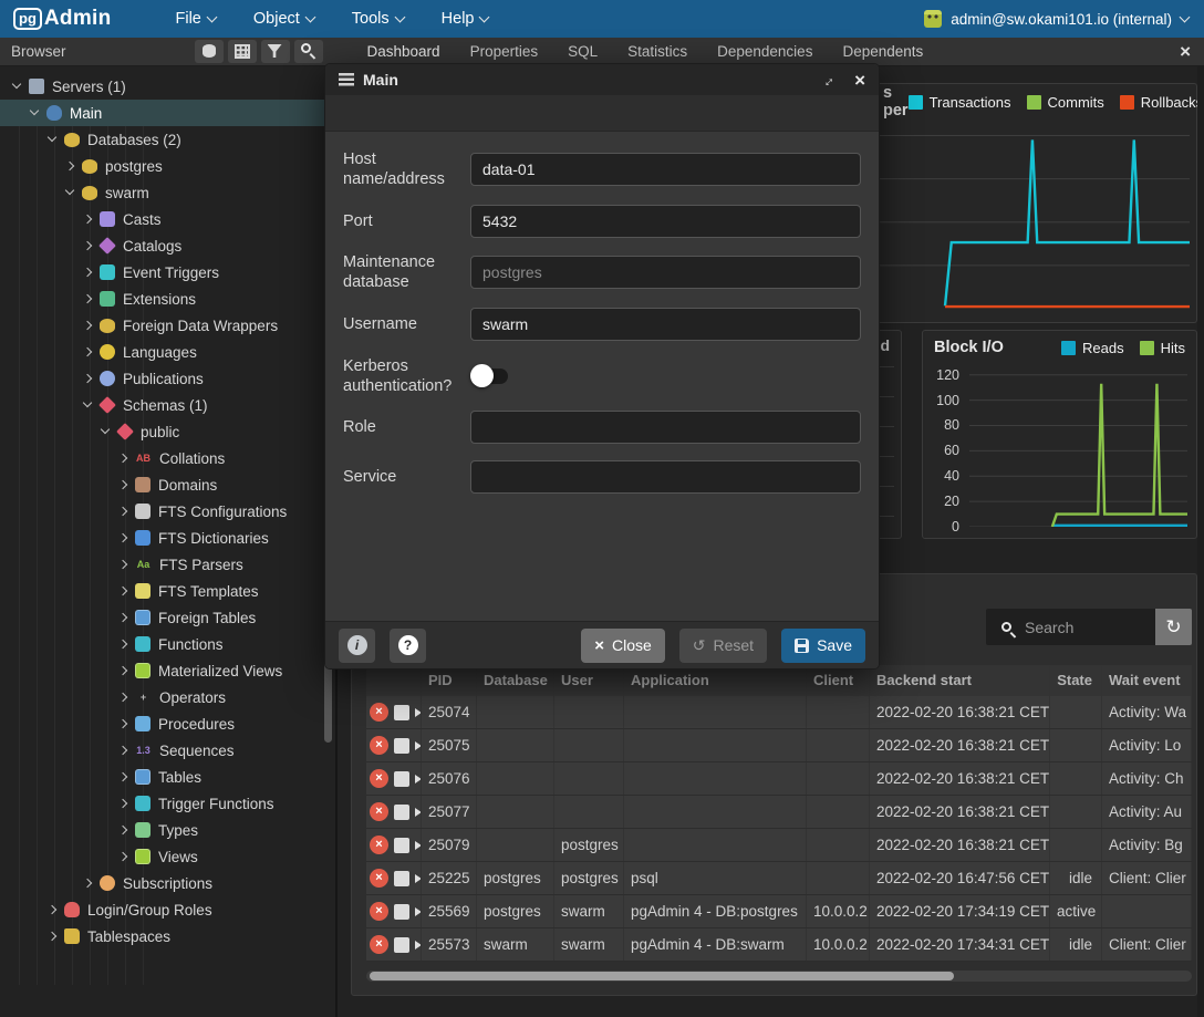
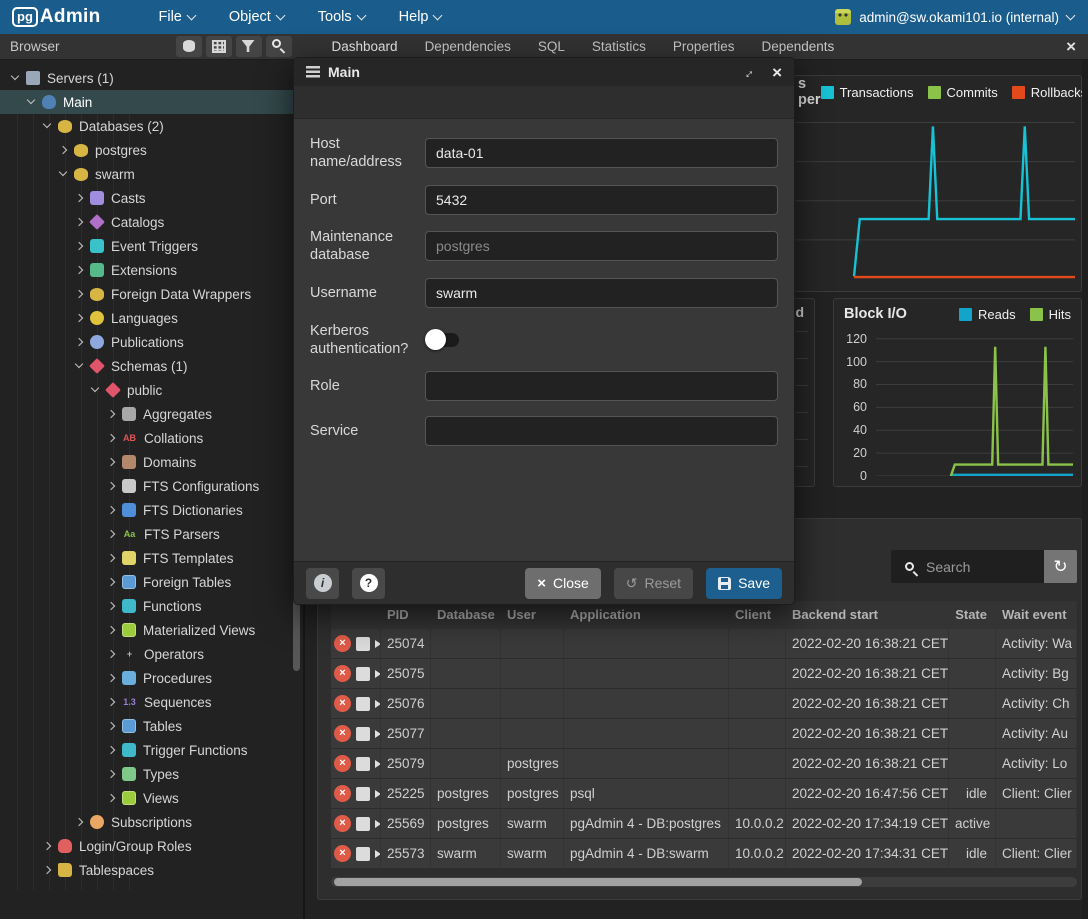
  pg
  Admin
  File
  Object
  Tools
  Help
  admin@sw.okami101.io (internal)
  Browser
  Dashboard
- Properties
+ Dependencies
  SQL
  Statistics
- Dependencies
+ Properties
  Dependents
  ×
  Servers (1)
  Main
  Databases (2)
  postgres
  swarm
  Casts
  Catalogs
  Event Triggers
  Extensions
  Foreign Data Wrappers
  Languages
  Publications
  Schemas (1)
  public
+ Aggregates
  AB
  Collations
  Domains
  FTS Configurations
  FTS Dictionaries
  Aa
  FTS Parsers
  FTS Templates
  Foreign Tables
  Functions
  Materialized Views
  +
  Operators
  Procedures
  1.3
  Sequences
  Tables
  Trigger Functions
  Types
  Views
  Subscriptions
  Login/Group Roles
  Tablespaces
  s per
  Transactions
  Commits
  Rollback
  Block I/O
  Reads
  Hits
  120
  100
  80
  60
  40
  20
  0
  Search
  ↻
  PID
  Database
  User
  Application
  Client
  Backend start
  State
  Wait event
  ×
  25074
  2022-02-20 16:38:21 CET
  Activity: Wa
  ×
  25075
  2022-02-20 16:38:21 CET
- Activity: Lo
+ Activity: Bg
  ×
  25076
  2022-02-20 16:38:21 CET
  Activity: Ch
  ×
  25077
  2022-02-20 16:38:21 CET
  Activity: Au
  ×
  25079
  postgres
  2022-02-20 16:38:21 CET
- Activity: Bg
+ Activity: Lo
  ×
  25225
  postgres
  postgres
  psql
  2022-02-20 16:47:56 CET
  idle
  Client: Clier
  ×
  25569
  postgres
  swarm
  pgAdmin 4 - DB:postgres
  10.0.0.2
  2022-02-20 17:34:19 CET
  active
  ×
  25573
  swarm
  swarm
  pgAdmin 4 - DB:swarm
  10.0.0.2
  2022-02-20 17:34:31 CET
  idle
  Client: Clier
  Main
  ×
  Host name/address
  data-01
  Port
  5432
  Maintenance database
  postgres
  Username
  swarm
  Kerberos authentication?
  Role
  Service
  i
  ?
  ×
  Close
  ↺
  Reset
  Save
